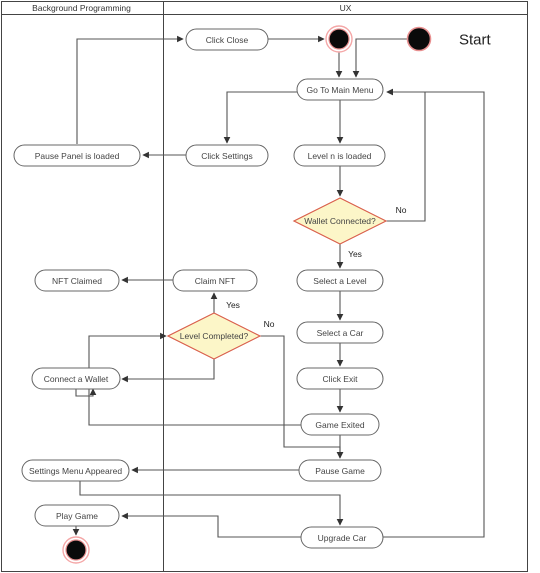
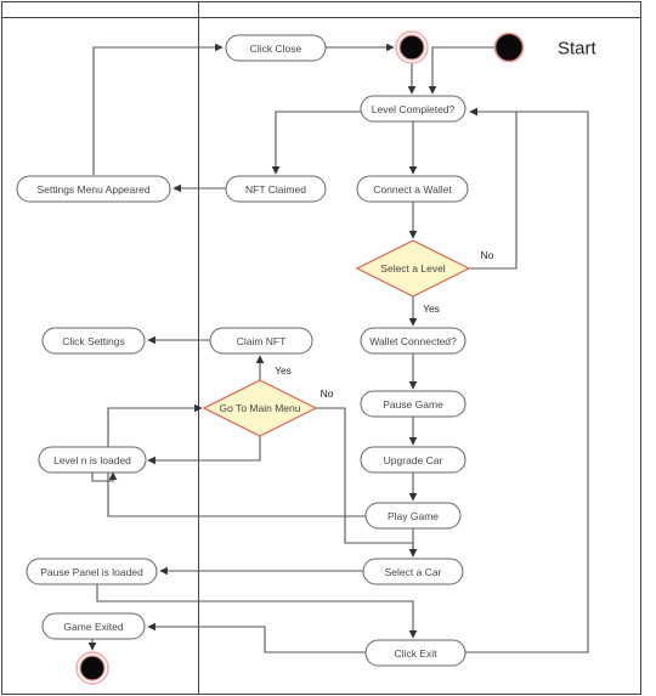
- Background Programming
- UX
  Click Close
- Go To Main Menu
+ Level Completed?
- Pause Panel is loaded
+ Settings Menu Appeared
- Click Settings
+ NFT Claimed
- Level n is loaded
+ Connect a Wallet
- Wallet Connected?
+ Select a Level
- NFT Claimed
+ Click Settings
  Claim NFT
- Select a Level
+ Wallet Connected?
- Level Completed?
+ Go To Main Menu
- Select a Car
+ Pause Game
- Connect a Wallet
+ Level n is loaded
- Click Exit
+ Upgrade Car
- Game Exited
+ Play Game
- Settings Menu Appeared
+ Pause Panel is loaded
- Pause Game
+ Select a Car
- Play Game
+ Game Exited
- Upgrade Car
+ Click Exit
  No
  Yes
  Yes
  No
  Start
